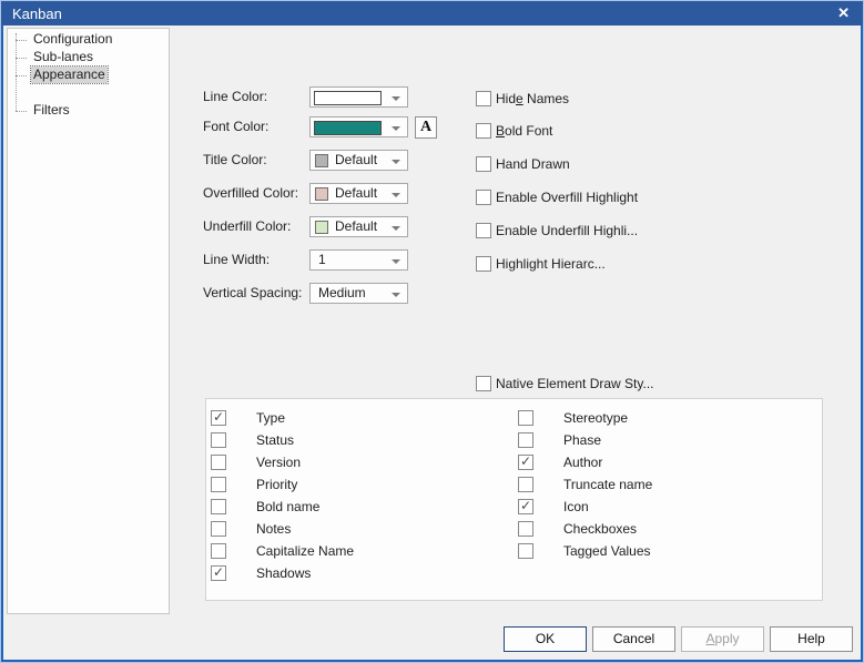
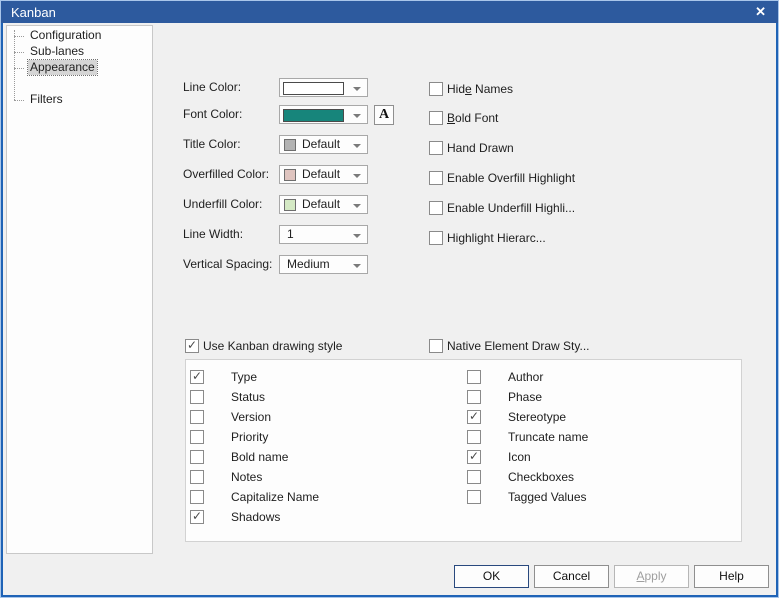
  Kanban
  ✕
  Configuration
  Sub-lanes
  Appearance
  Filters
  Line Color:
  Font Color:
  Title Color:
  Overfilled Color:
  Underfill Color:
  Line Width:
  Vertical Spacing:
  A
  Default
  Default
  Default
  1
  Medium
  Hide Names
  Bold Font
  Hand Drawn
  Enable Overfill Highlight
  Enable Underfill Highli...
  Highlight Hierarc...
+ Use Kanban drawing style
  Native Element Draw Sty...
  Type
  Status
  Version
  Priority
  Bold name
  Notes
  Capitalize Name
  Shadows
- Stereotype
+ Author
  Phase
- Author
+ Stereotype
  Truncate name
  Icon
  Checkboxes
  Tagged Values
  OK
  Cancel
  Apply
  Help
